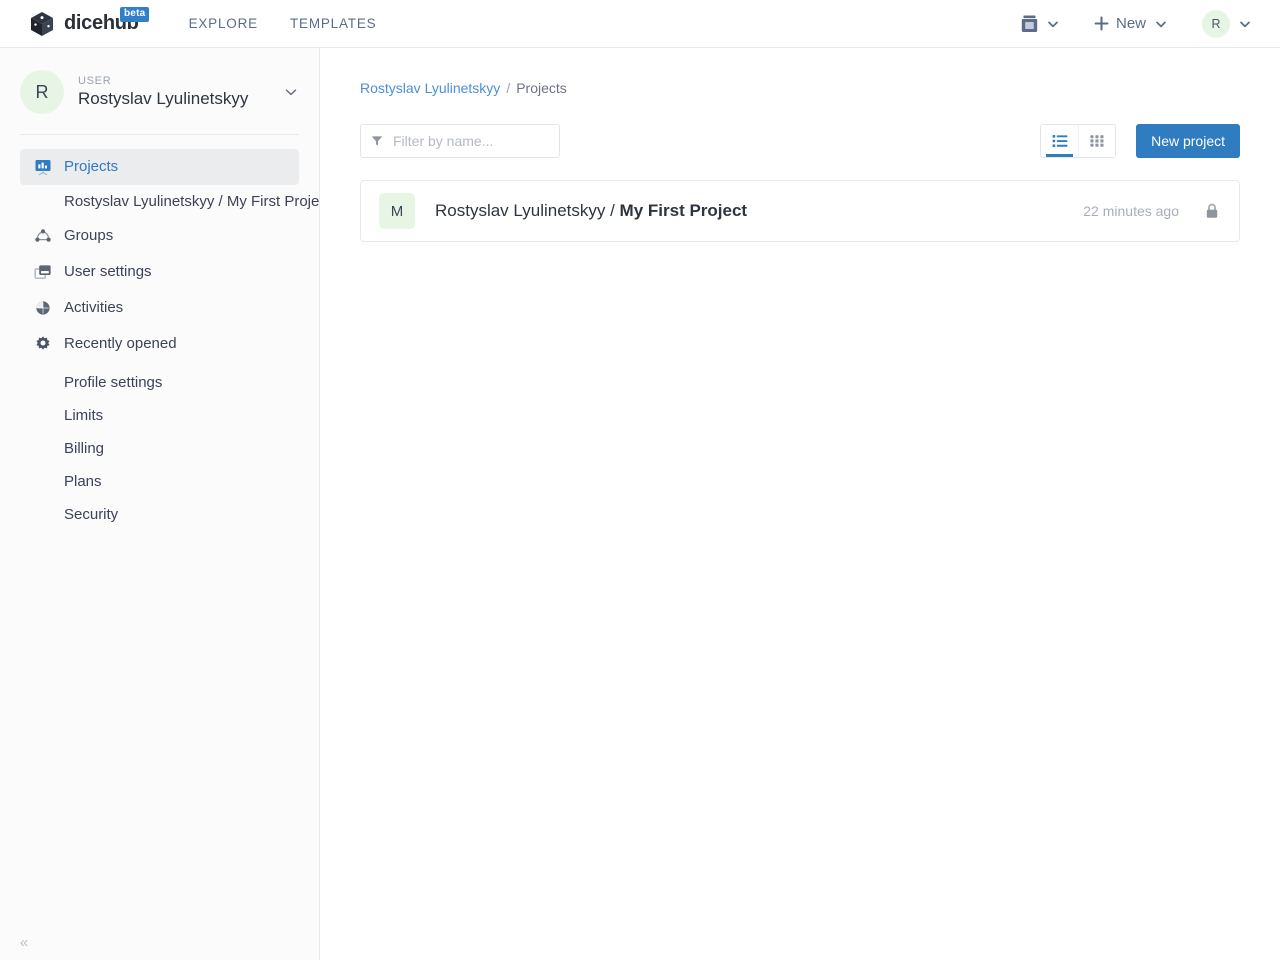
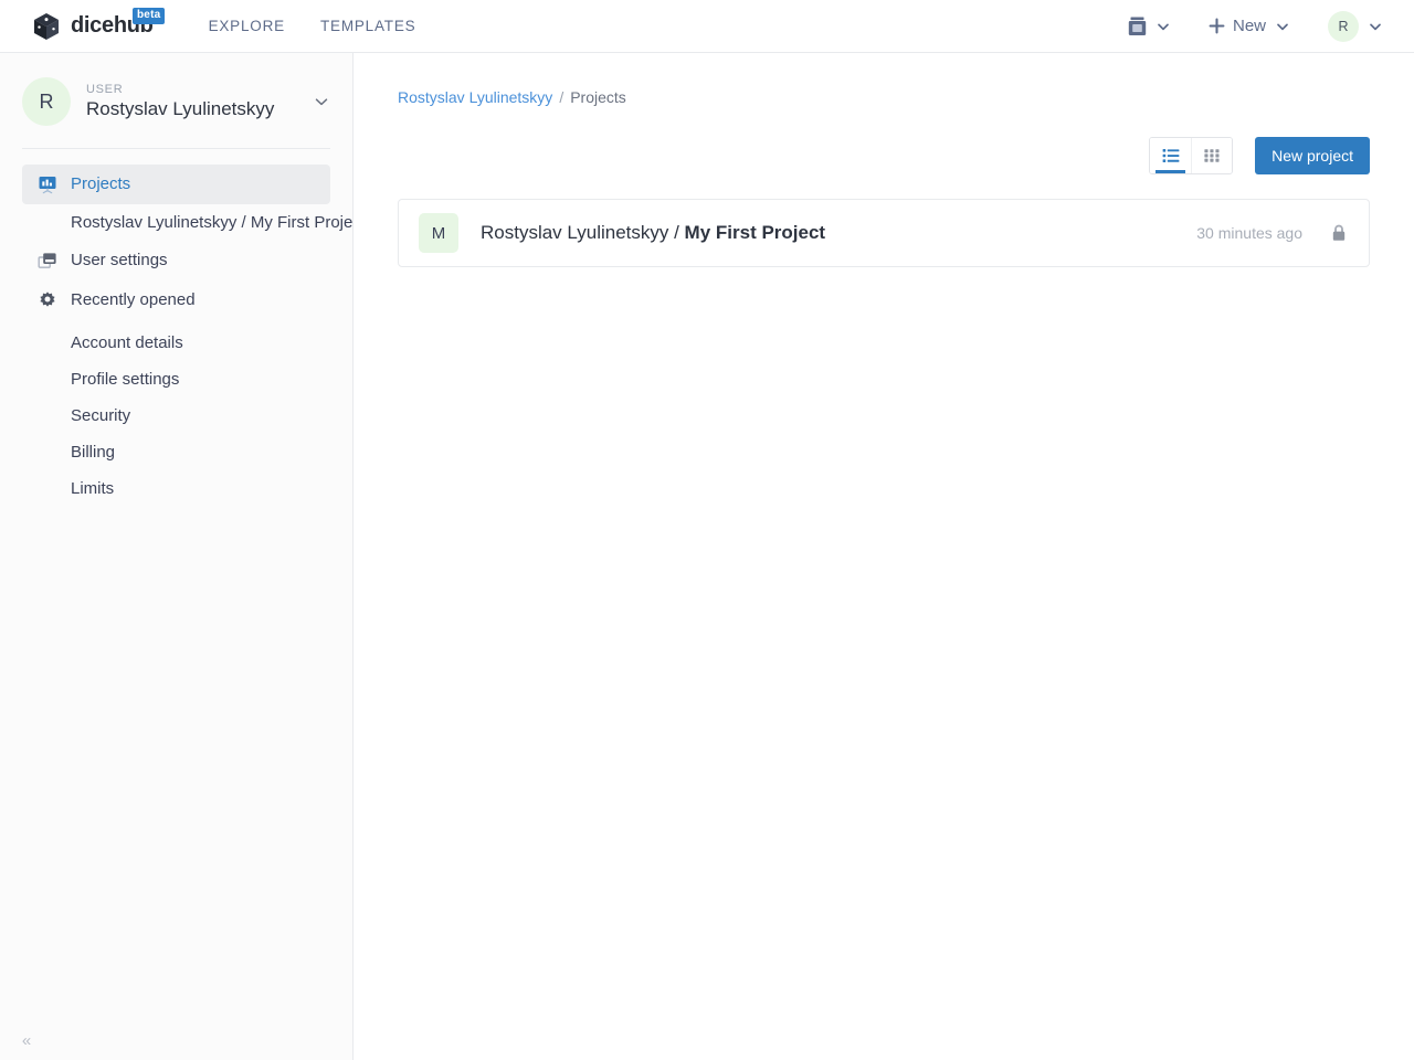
  dicehub
  beta
  EXPLORE
  TEMPLATES
  New
  R
  R
  USER
  Rostyslav Lyulinetskyy
  Projects
  Rostyslav Lyulinetskyy / My First Proje
- Groups
  User settings
- Activities
  Recently opened
+ Account details
  Profile settings
- Limits
+ Security
  Billing
- Plans
- Security
+ Limits
  «
  Rostyslav Lyulinetskyy
  /
  Projects
- Filter by name...
  New project
  M
  Rostyslav Lyulinetskyy / My First Project
- 22 minutes ago
+ 30 minutes ago
